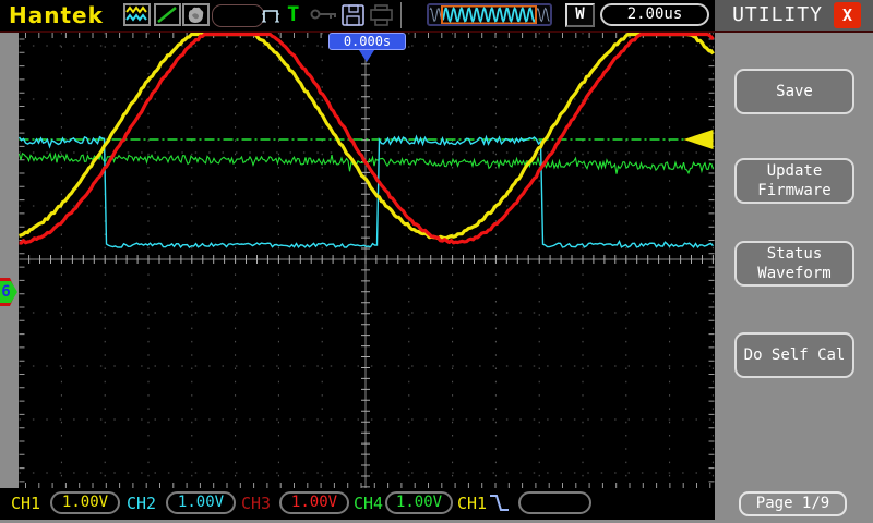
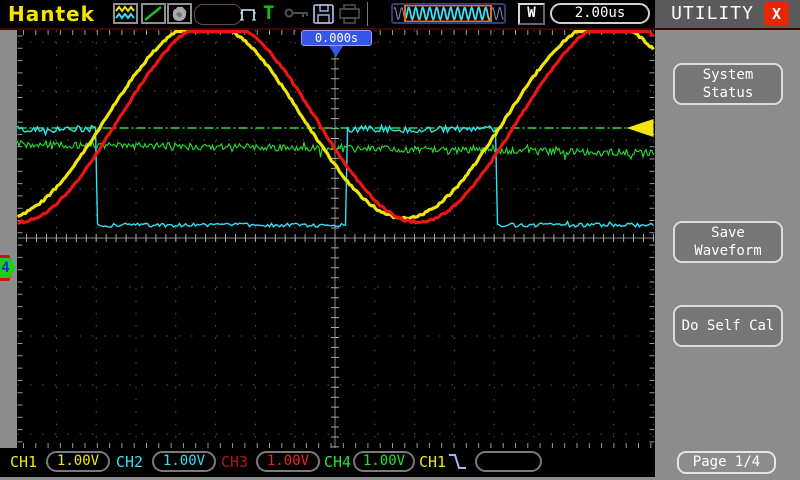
  Hantek
  T
  W
  2.00us
  UTILITY
  X
- 6
+ 4
  0.000s
+ System
- Save
+ Status
- Update
- Firmware
- Status
+ Save
  Waveform
  Do Self Cal
- Page 1/9
+ Page 1/4
  CH1
  1.00V
  CH2
  1.00V
  CH3
  1.00V
  CH4
  1.00V
  CH1
